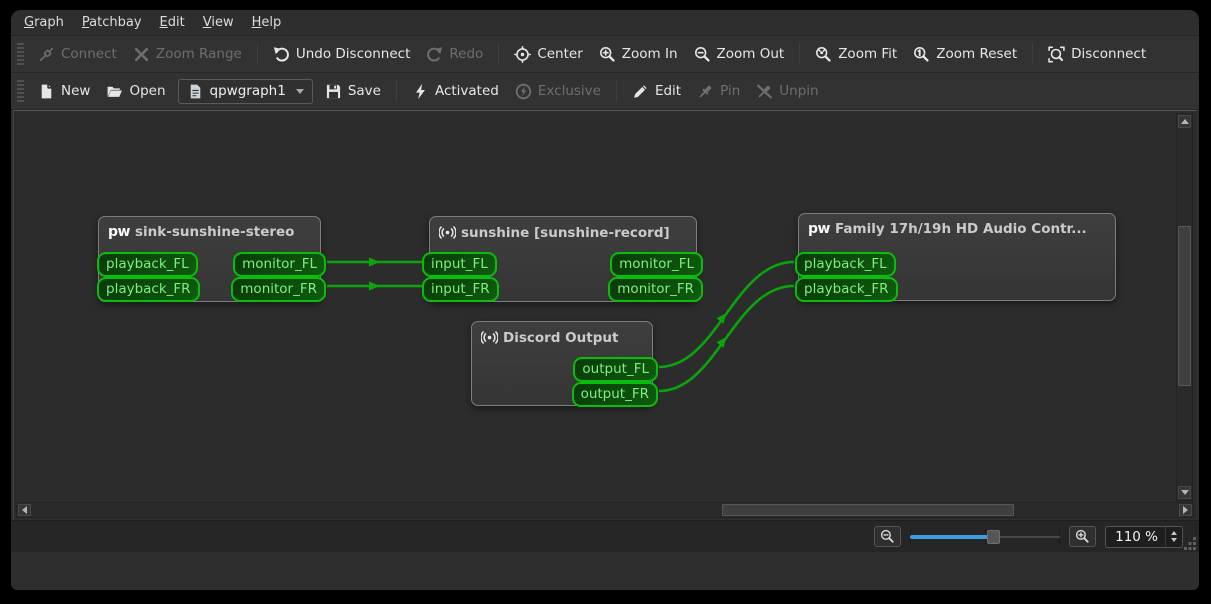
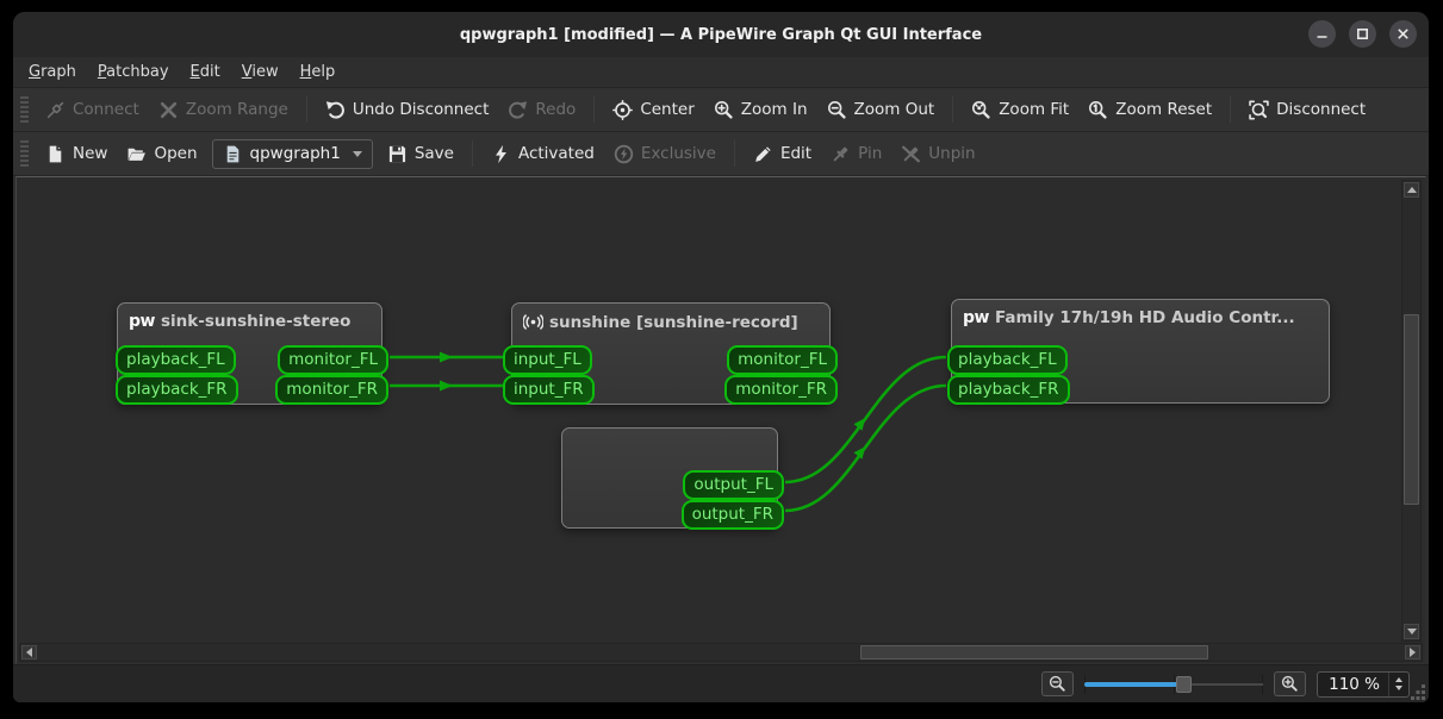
+ qpwgraph1 [modified] — A PipeWire Graph Qt GUI Interface
  Graph
  Patchbay
  Edit
  View
  Help
  Connect
  Zoom Range
  Undo Disconnect
  Redo
  Center
  Zoom In
  Zoom Out
  Zoom Fit
  Zoom Reset
  Disconnect
  New
  Open
  qpwgraph1
  Save
  Activated
  Exclusive
  Edit
  Pin
  Unpin
  pw
  sink-sunshine-stereo
  playback_FL
  playback_FR
  monitor_FL
  monitor_FR
  sunshine [sunshine-record]
  input_FL
  input_FR
  monitor_FL
  monitor_FR
  pw
  Family 17h/19h HD Audio Contr...
  playback_FL
  playback_FR
- Discord Output
  output_FL
  output_FR
  110 %
